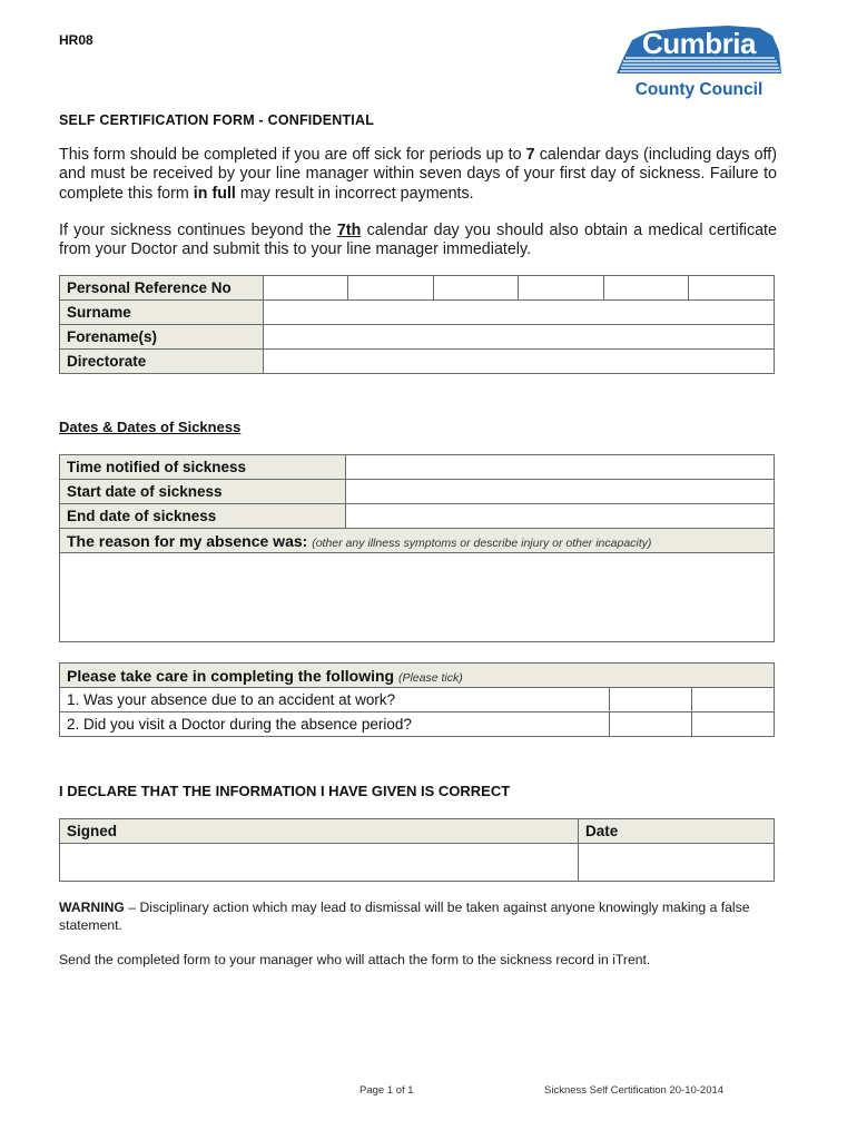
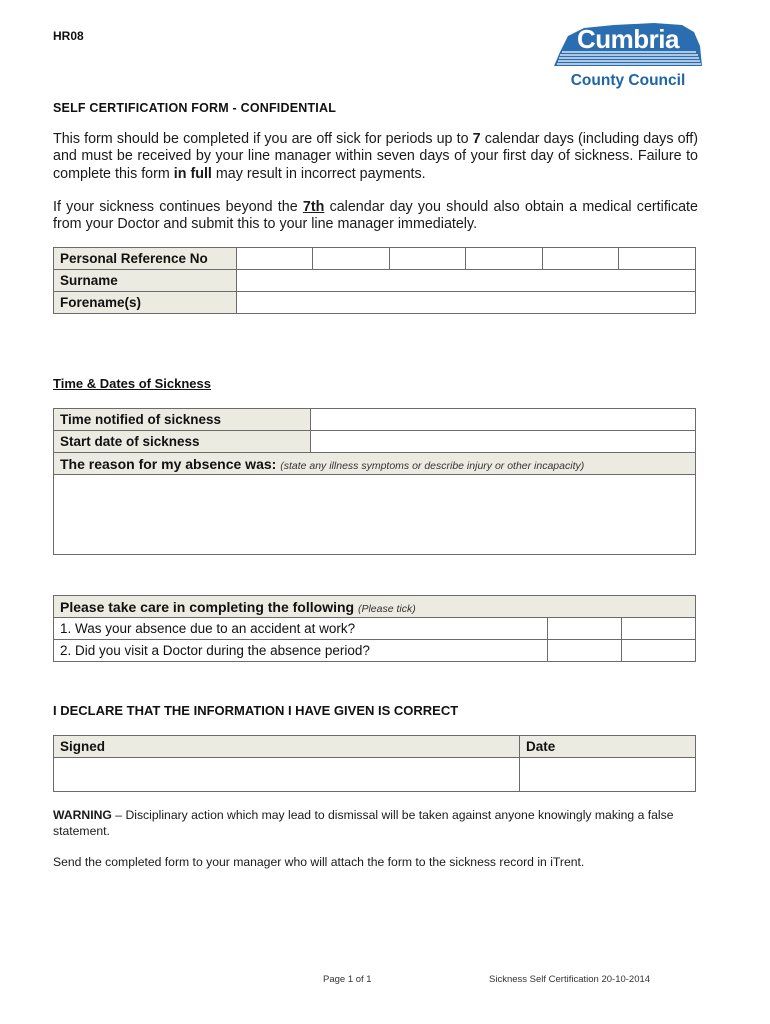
  HR08
  Cumbria
  County Council
  SELF CERTIFICATION FORM - CONFIDENTIAL
  This form should be completed if you are off sick for periods up to 7 calendar days (including days off) and must be received by your line manager within seven days of your first day of sickness. Failure to complete this form in full may result in incorrect payments.
  If your sickness continues beyond the 7th calendar day you should also obtain a medical certificate from your Doctor and submit this to your line manager immediately.
  Personal Reference No
  Surname
  Forename(s)
- Directorate
- Dates & Dates of Sickness
+ Time & Dates of Sickness
  Time notified of sickness
  Start date of sickness
- End date of sickness
- The reason for my absence was: (other any illness symptoms or describe injury or other incapacity)
+ The reason for my absence was: (state any illness symptoms or describe injury or other incapacity)
  Please take care in completing the following (Please tick)
  1. Was your absence due to an accident at work?
  2. Did you visit a Doctor during the absence period?
  I DECLARE THAT THE INFORMATION I HAVE GIVEN IS CORRECT
  Signed	Date
  WARNING – Disciplinary action which may lead to dismissal will be taken against anyone knowingly making a false statement.
  Send the completed form to your manager who will attach the form to the sickness record in iTrent.
  Page 1 of 1
  Sickness Self Certification 20-10-2014
